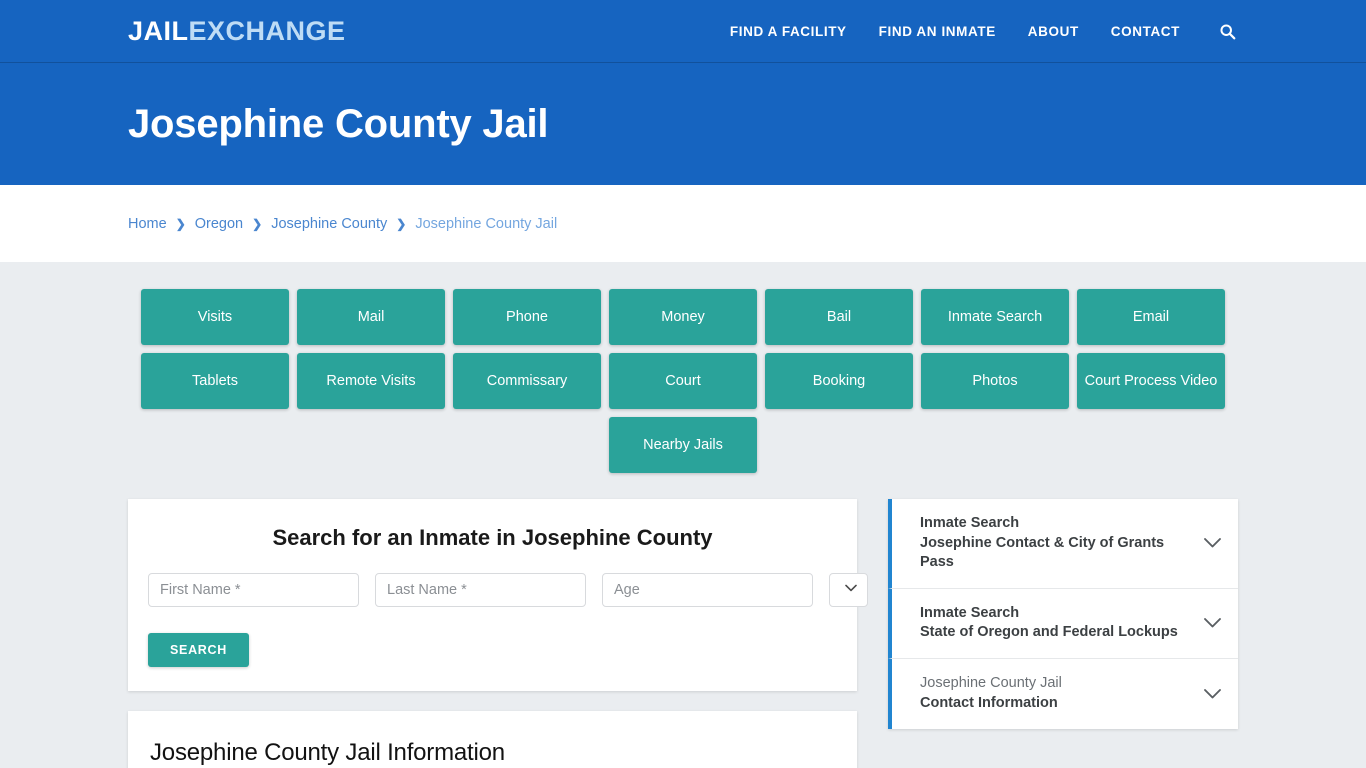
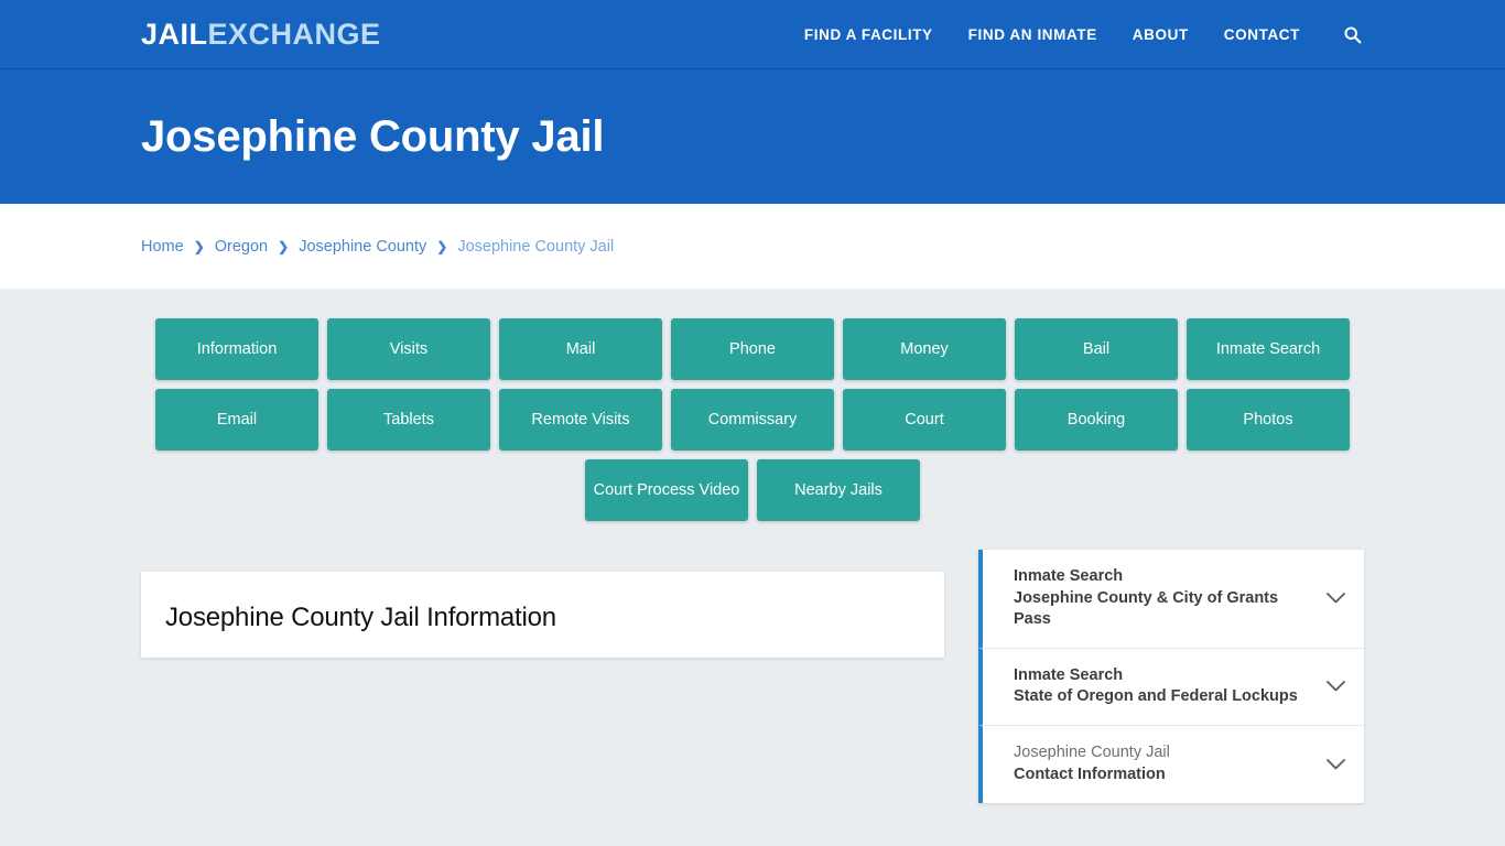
  JAILEXCHANGE
  FIND A FACILITY
  FIND AN INMATE
  ABOUT
  CONTACT
  Josephine County Jail
  Home
  ❯
  Oregon
  ❯
  Josephine County
  ❯
  Josephine County Jail
+ Information
  Visits
  Mail
  Phone
  Money
  Bail
  Inmate Search
  Email
  Tablets
  Remote Visits
  Commissary
  Court
  Booking
  Photos
  Court Process Video
  Nearby Jails
- Search for an Inmate in Josephine County
- First Name *
- Last Name *
- Age
- SEARCH
  Josephine County Jail Information
  Inmate Search
- Josephine Contact & City of Grants Pass
+ Josephine County & City of Grants Pass
  Inmate Search
  State of Oregon and Federal Lockups
  Josephine County Jail
  Contact Information
